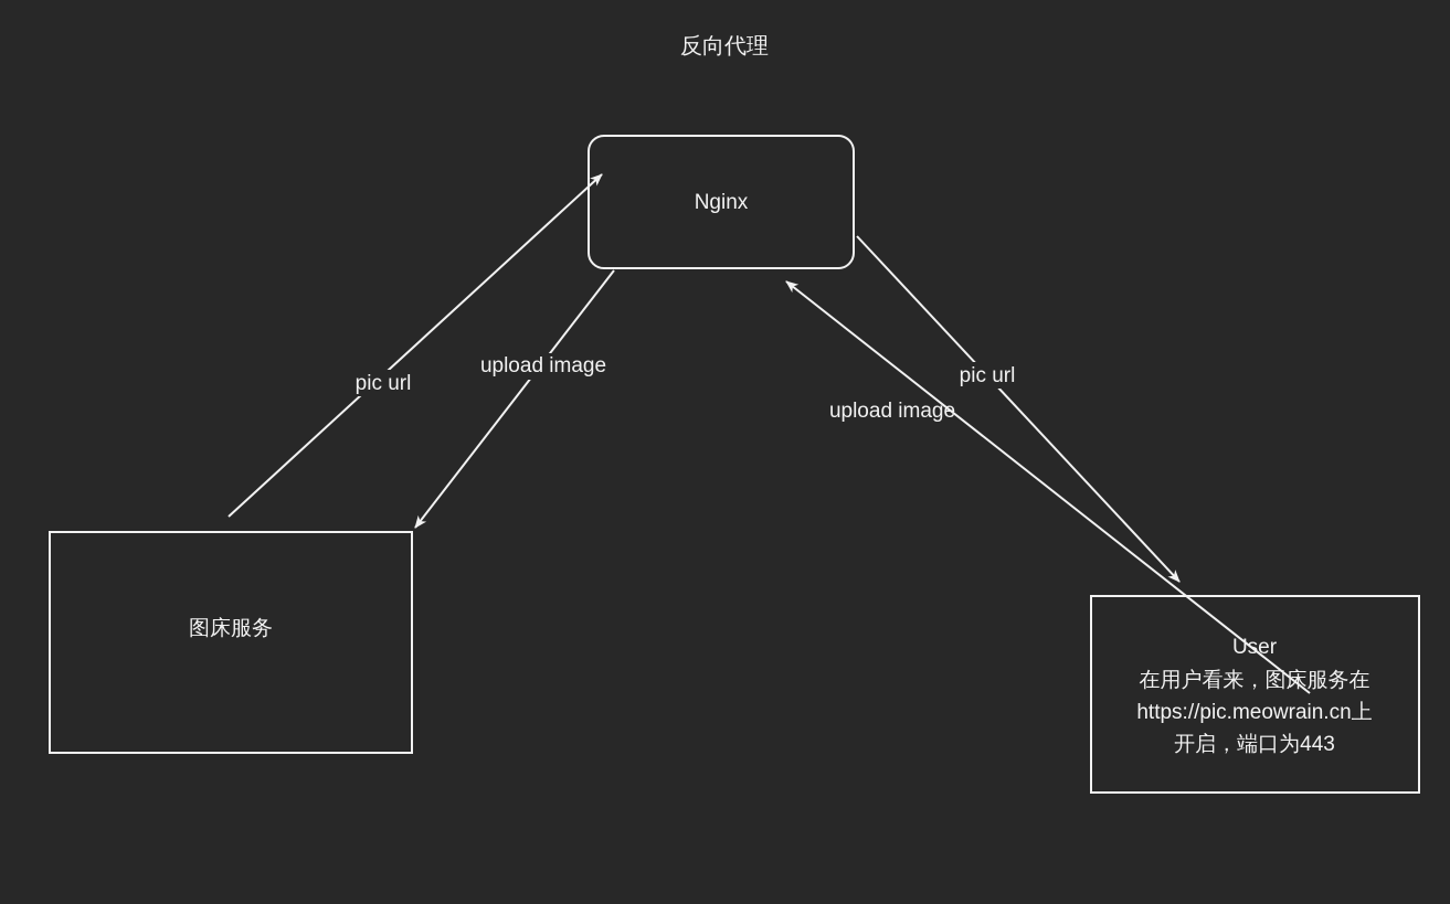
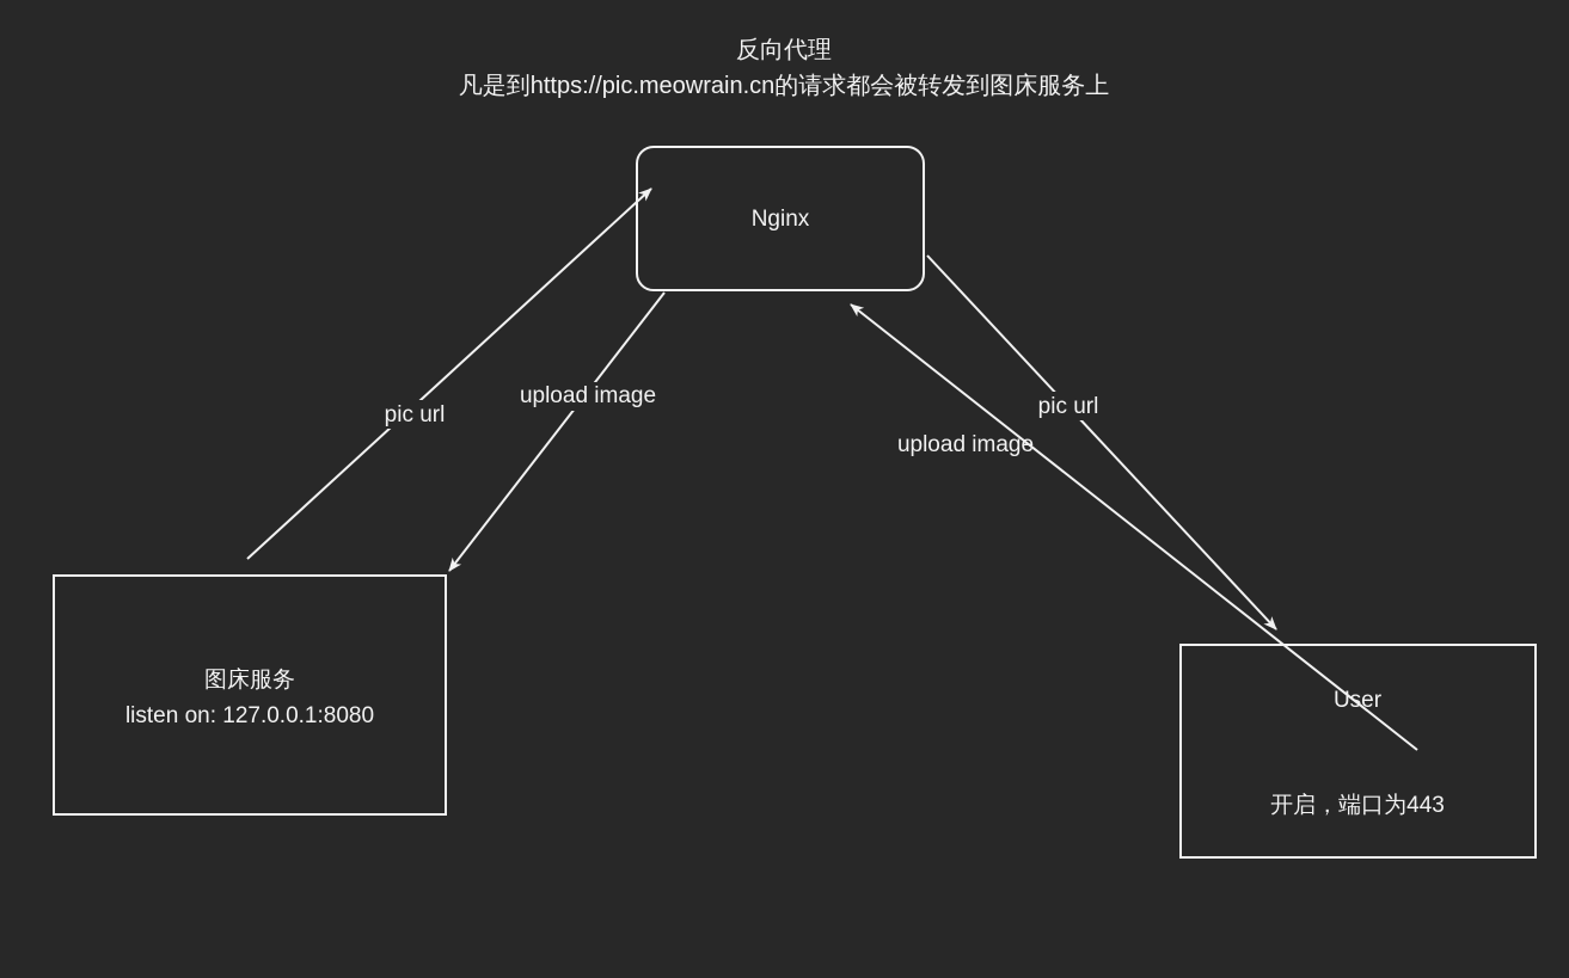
  反向代理
+ 凡是到https://pic.meowrain.cn的请求都会被转发到图床服务上
  pic url
  upload image
  upload image
  pic url
  Nginx
  图床服务
+ listen on: 127.0.0.1:8080
  User
- 在用户看来，图床服务在
- https://pic.meowrain.cn上
  开启，端口为443
